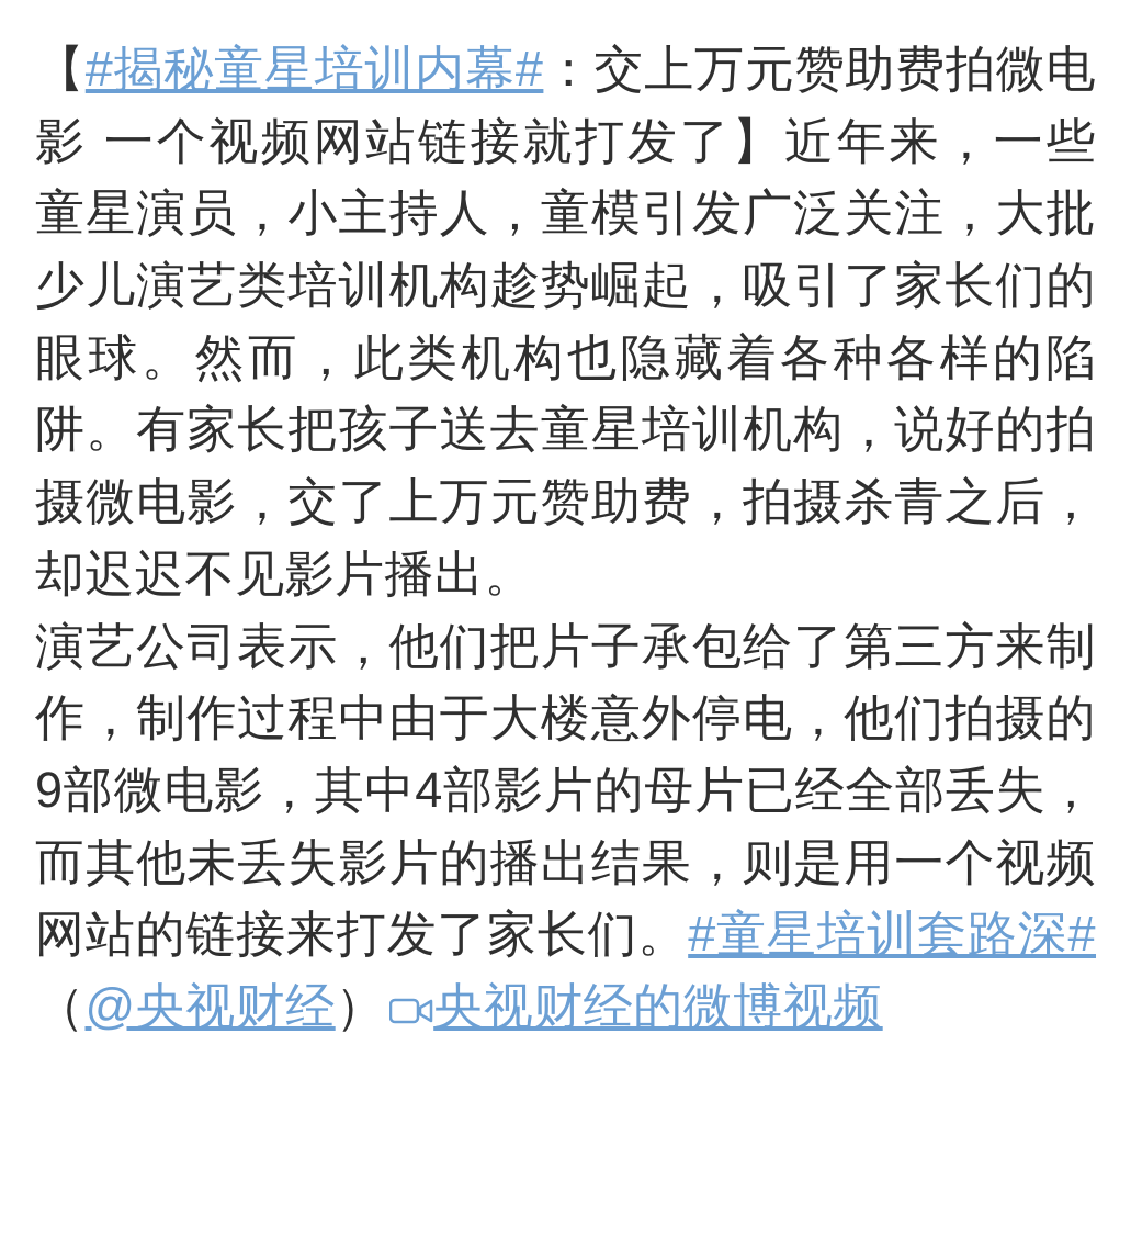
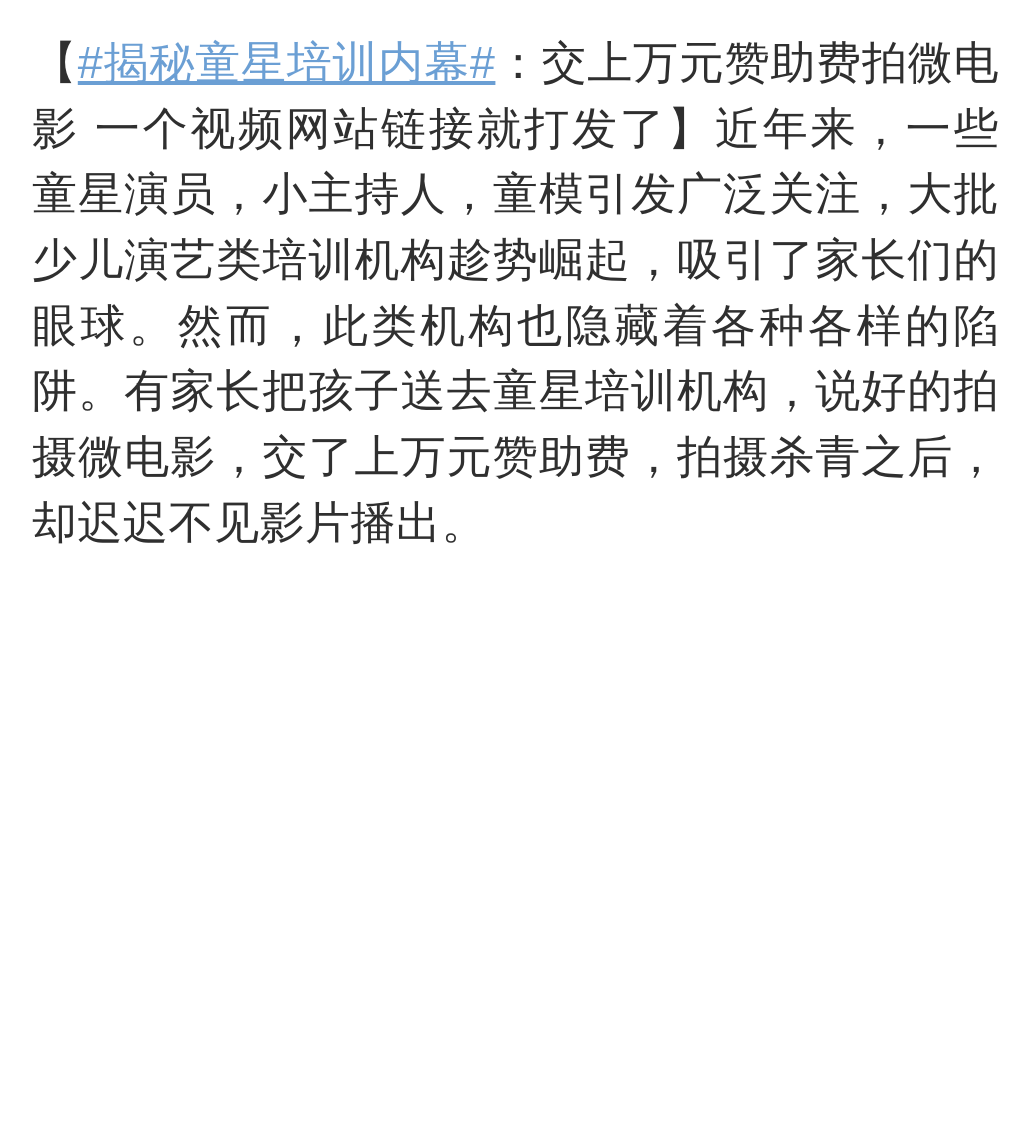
  【#揭秘童星培训内幕#：交上万元赞助费拍微电影 一个视频网站链接就打发了】近年来，一些童星演员，小主持人，童模引发广泛关注，大批少儿演艺类培训机构趁势崛起，吸引了家长们的眼球。然而，此类机构也隐藏着各种各样的陷阱。有家长把孩子送去童星培训机构，说好的拍摄微电影，交了上万元赞助费，拍摄杀青之后，却迟迟不见影片播出。
- 演艺公司表示，他们把片子承包给了第三方来制作，制作过程中由于大楼意外停电，他们拍摄的9部微电影，其中4部影片的母片已经全部丢失，而其他未丢失影片的播出结果，则是用一个视频网站的链接来打发了家长们。#童星培训套路深#（@央视财经） 央视财经的微博视频
